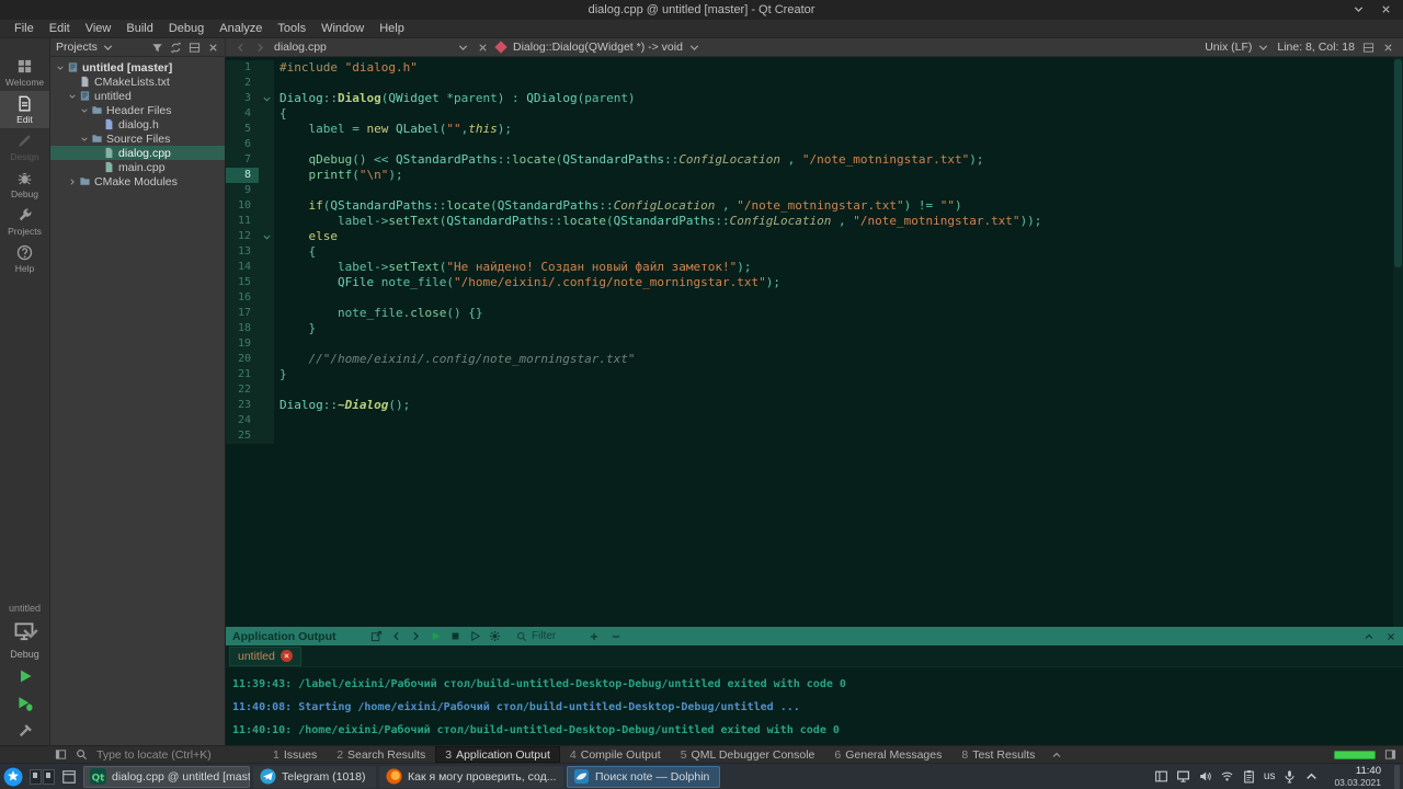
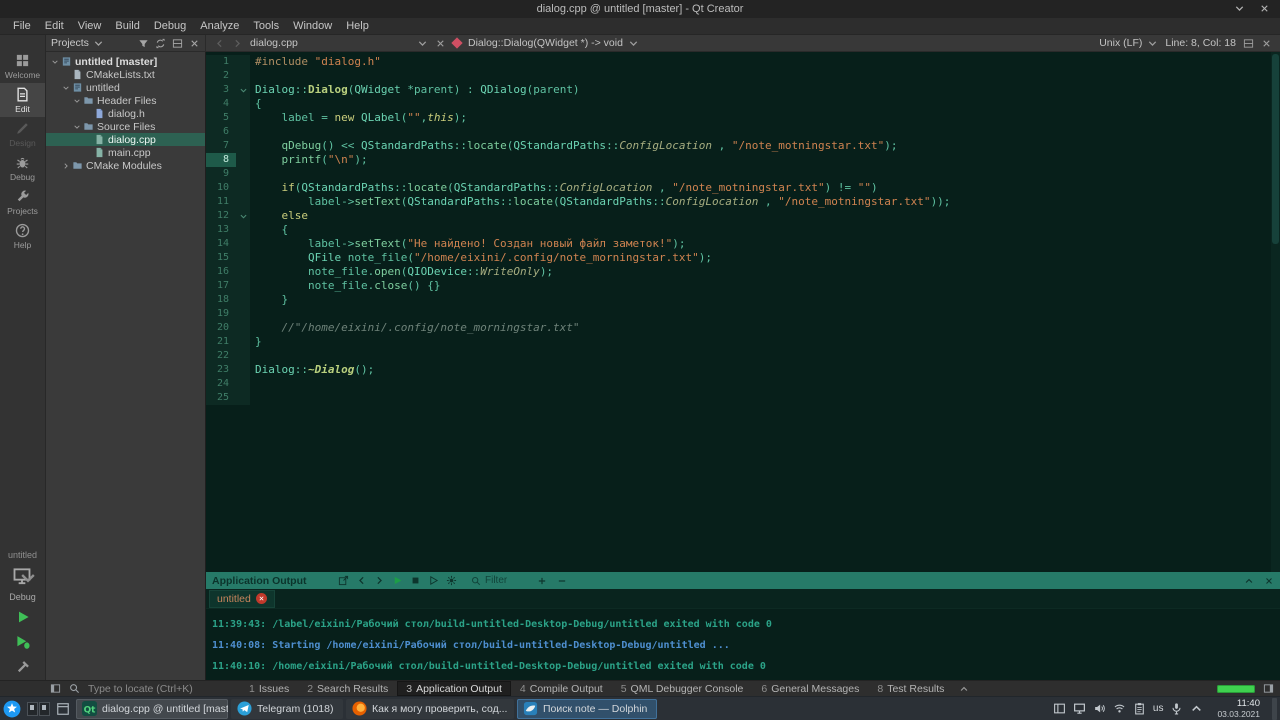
  dialog.cpp @ untitled [master] - Qt Creator
  File
  Edit
  View
  Build
  Debug
  Analyze
  Tools
  Window
  Help
  Projects
  dialog.cpp
  Dialog::Dialog(QWidget *) -> void
  Unix (LF)
  Line: 8, Col: 18
  Welcome
  Edit
  Design
  Debug
  Projects
  Help
  untitled
  Debug
  untitled [master]
  CMakeLists.txt
  untitled
  Header Files
  dialog.h
  Source Files
  dialog.cpp
  main.cpp
  CMake Modules
  1
  #include "dialog.h"
  2
  3
  Dialog::Dialog(QWidget *parent) : QDialog(parent)
  4
  {
  5
  label = new QLabel("",this);
  6
  7
  qDebug() << QStandardPaths::locate(QStandardPaths::ConfigLocation , "/note_motningstar.txt");
  8
  printf("\n");
  9
  10
  if(QStandardPaths::locate(QStandardPaths::ConfigLocation , "/note_motningstar.txt") != "")
  11
  label->setText(QStandardPaths::locate(QStandardPaths::ConfigLocation , "/note_motningstar.txt"));
  12
  else
  13
  {
  14
  label->setText("Не найдено! Создан новый файл заметок!");
  15
  QFile note_file("/home/eixini/.config/note_morningstar.txt");
  16
+ note_file.open(QIODevice::WriteOnly);
  17
  note_file.close() {}
  18
  }
  19
  20
  //"/home/eixini/.config/note_morningstar.txt"
  21
  }
  22
  23
  Dialog::~Dialog();
  24
  25
  Application Output
  Filter
  untitled
  11:39:43: /label/eixini/Рабочий стол/build-untitled-Desktop-Debug/untitled exited with code 0
  11:40:08: Starting /home/eixini/Рабочий стол/build-untitled-Desktop-Debug/untitled ...
  11:40:10: /home/eixini/Рабочий стол/build-untitled-Desktop-Debug/untitled exited with code 0
  Type to locate (Ctrl+K)
  1
  Issues
  2
  Search Results
  3
  Application Output
  4
  Compile Output
  5
  QML Debugger Console
  6
  General Messages
  8
  Test Results
  Qt
  dialog.cpp @ untitled [mast
  Telegram (1018)
  Как я могу проверить, сод...
  Поиск note — Dolphin
  us
  11:40
  03.03.2021
